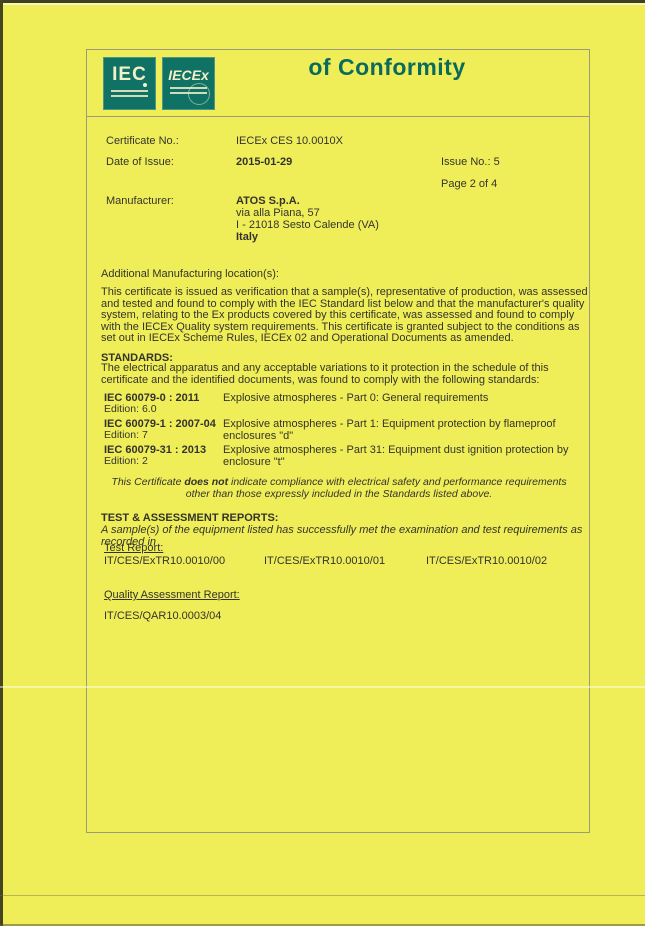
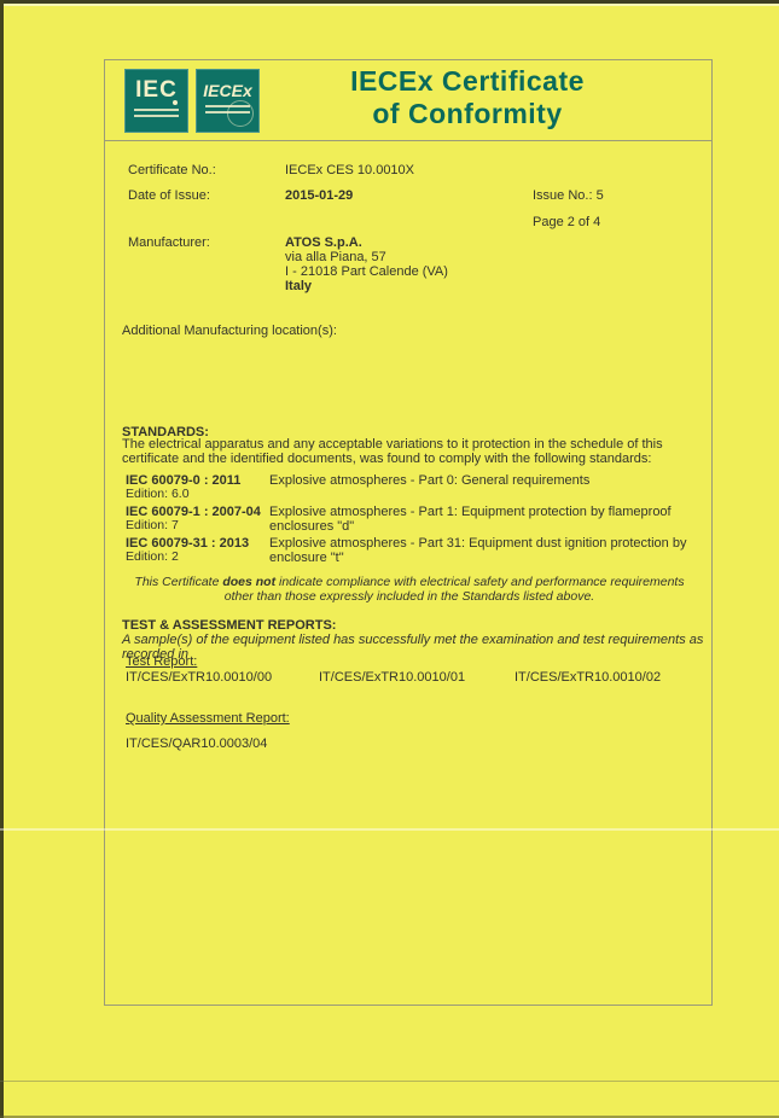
  IEC
  IECEx
+ IECEx Certificate
  of Conformity
  Certificate No.:
  IECEx CES 10.0010X
  Date of Issue:
  2015-01-29
  Issue No.: 5
  Page 2 of 4
  Manufacturer:
  ATOS S.p.A.
  via alla Piana, 57
- I - 21018 Sesto Calende (VA)
+ I - 21018 Part Calende (VA)
  Italy
  Additional Manufacturing location(s):
- This certificate is issued as verification that a sample(s), representative of production, was assessed and tested and found to comply with the IEC Standard list below and that the manufacturer's quality system, relating to the Ex products covered by this certificate, was assessed and found to comply with the IECEx Quality system requirements. This certificate is granted subject to the conditions as set out in IECEx Scheme Rules, IECEx 02 and Operational Documents as amended.
  STANDARDS:
  The electrical apparatus and any acceptable variations to it protection in the schedule of this certificate and the identified documents, was found to comply with the following standards:
  IEC 60079-0 : 2011
  Edition: 6.0
  Explosive atmospheres - Part 0: General requirements
  IEC 60079-1 : 2007-04
  Edition: 7
  Explosive atmospheres - Part 1: Equipment protection by flameproof enclosures "d"
  IEC 60079-31 : 2013
  Edition: 2
  Explosive atmospheres - Part 31: Equipment dust ignition protection by enclosure "t"
  This Certificate does not indicate compliance with electrical safety and performance requirements other than those expressly included in the Standards listed above.
  TEST & ASSESSMENT REPORTS:
  A sample(s) of the equipment listed has successfully met the examination and test requirements as recorded in
  Test Report:
  IT/CES/ExTR10.0010/00
  IT/CES/ExTR10.0010/01
  IT/CES/ExTR10.0010/02
  Quality Assessment Report:
  IT/CES/QAR10.0003/04
